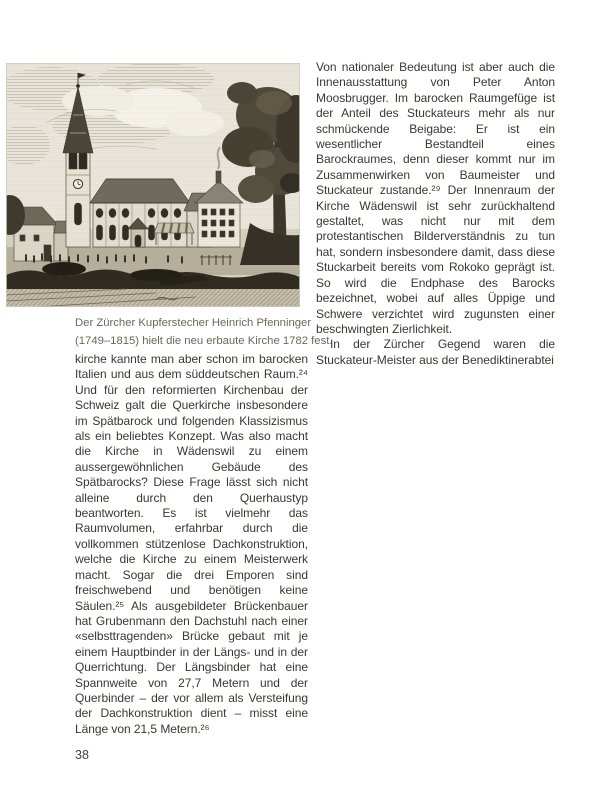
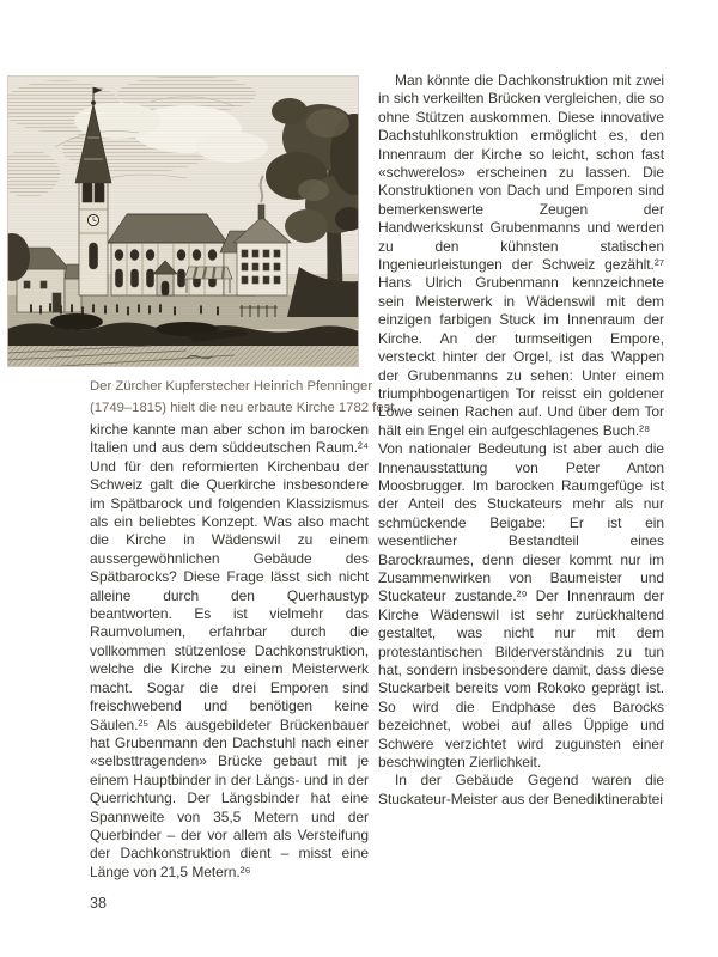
  Der Zürcher Kupferstecher Heinrich Pfenninger
  (1749–1815) hielt die neu erbaute Kirche 1782 f
- kirche kannte man aber schon im barocken Italien und aus dem süddeutschen Raum.²⁴ Und für den reformierten Kirchenbau der Schweiz galt die Querkirche insbesondere im Spätbarock und folgenden Klassizismus als ein beliebtes Konzept. Was also macht die Kirche in Wädenswil zu einem aussergewöhnlichen Gebäude des Spätbarocks? Diese Frage lässt sich nicht alleine durch den Querhaustyp beantworten. Es ist vielmehr das Raumvolumen, erfahrbar durch die vollkommen stützenlose Dachkonstruktion, welche die Kirche zu einem Meisterwerk macht. Sogar die drei Emporen sind freischwebend und benötigen keine Säulen.²⁵ Als ausgebildeter Brückenbauer hat Grubenmann den Dachstuhl nach einer «selbsttragenden» Brücke gebaut mit je einem Hauptbinder in der Längs- und in der Querrichtung. Der Längsbinder hat eine Spannweite von 27,7 Metern und der Querbinder – der vor allem als Versteifung der Dachkonstruktion dient – misst eine Länge von 21,5 Metern.²⁶
+ kirche kannte man aber schon im barocken Italien und aus dem süddeutschen Raum.²⁴ Und für den reformierten Kirchenbau der Schweiz galt die Querkirche insbesondere im Spätbarock und folgenden Klassizismus als ein beliebtes Konzept. Was also macht die Kirche in Wädenswil zu einem aussergewöhnlichen Gebäude des Spätbarocks? Diese Frage lässt sich nicht alleine durch den Querhaustyp beantworten. Es ist vielmehr das Raumvolumen, erfahrbar durch die vollkommen stützenlose Dachkonstruktion, welche die Kirche zu einem Meisterwerk macht. Sogar die drei Emporen sind freischwebend und benötigen keine Säulen.²⁵ Als ausgebildeter Brückenbauer hat Grubenmann den Dachstuhl nach einer «selbsttragenden» Brücke gebaut mit je einem Hauptbinder in der Längs- und in der Querrichtung. Der Längsbinder hat eine Spannweite von 35,5 Metern und der Querbinder – der vor allem als Versteifung der Dachkonstruktion dient – misst eine Länge von 21,5 Metern.²⁶
+ Man könnte die Dachkonstruktion mit zwei in sich verkeilten Brücken vergleichen, die so ohne Stützen auskommen. Diese innovative Dachstuhlkonstruktion ermöglicht es, den Innenraum der Kirche so leicht, schon fast «schwerelos» erscheinen zu lassen. Die Konstruktionen von Dach und Emporen sind bemerkenswerte Zeugen der Handwerkskunst Grubenmanns und werden zu den kühnsten statischen Ingenieurleistungen der Schweiz gezählt.²⁷ Hans Ulrich Grubenmann kennzeichnete sein Meisterwerk in Wädenswil mit dem einzigen farbigen Stuck im Innenraum der Kirche. An der turmseitigen Empore, versteckt hinter der Orgel, ist das Wappen der Grubenmanns zu sehen: Unter einem triumphbogenartigen Tor reisst ein goldener Löwe seinen Rachen auf. Und über dem Tor hält ein Engel ein aufgeschlagenes Buch.²⁸
  Von nationaler Bedeutung ist aber auch die Innenausstattung von Peter Anton Moosbrugger. Im barocken Raumgefüge ist der Anteil des Stuckateurs mehr als nur schmückende Beigabe: Er ist ein wesentlicher Bestandteil eines Barockraumes, denn dieser kommt nur im Zusammenwirken von Baumeister und Stuckateur zustande.²⁹ Der Innenraum der Kirche Wädenswil ist sehr zurückhaltend gestaltet, was nicht nur mit dem protestantischen Bilderverständnis zu tun hat, sondern insbesondere damit, dass diese Stuckarbeit bereits vom Rokoko geprägt ist. So wird die Endphase des Barocks bezeichnet, wobei auf alles Üppige und Schwere verzichtet wird zugunsten einer beschwingten Zierlichkeit.
- In der Zürcher Gegend waren die Stuckateur-Meister aus der Benediktinerabtei
+ In der Gebäude Gegend waren die Stuckateur-Meister aus der Benediktinerabtei
  38
